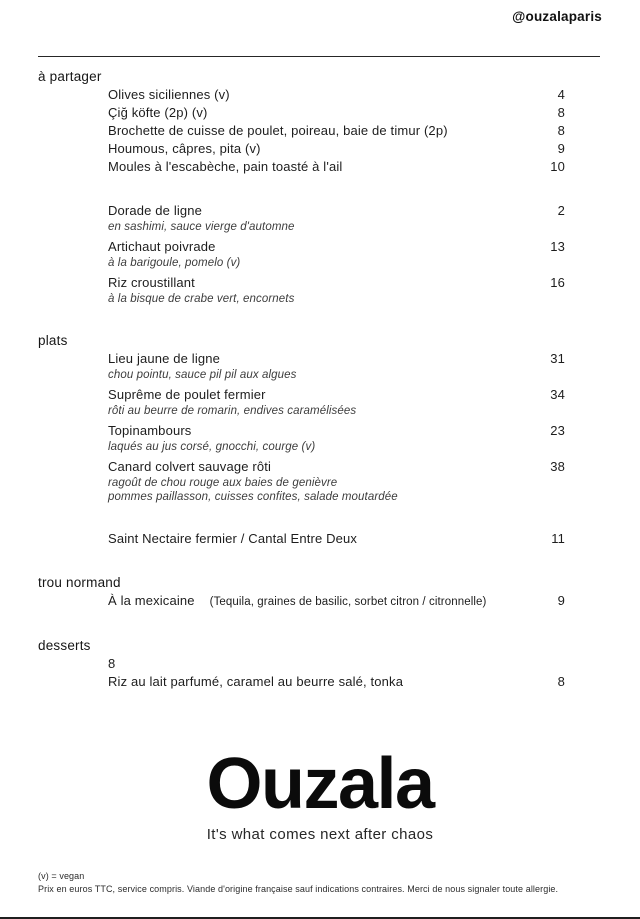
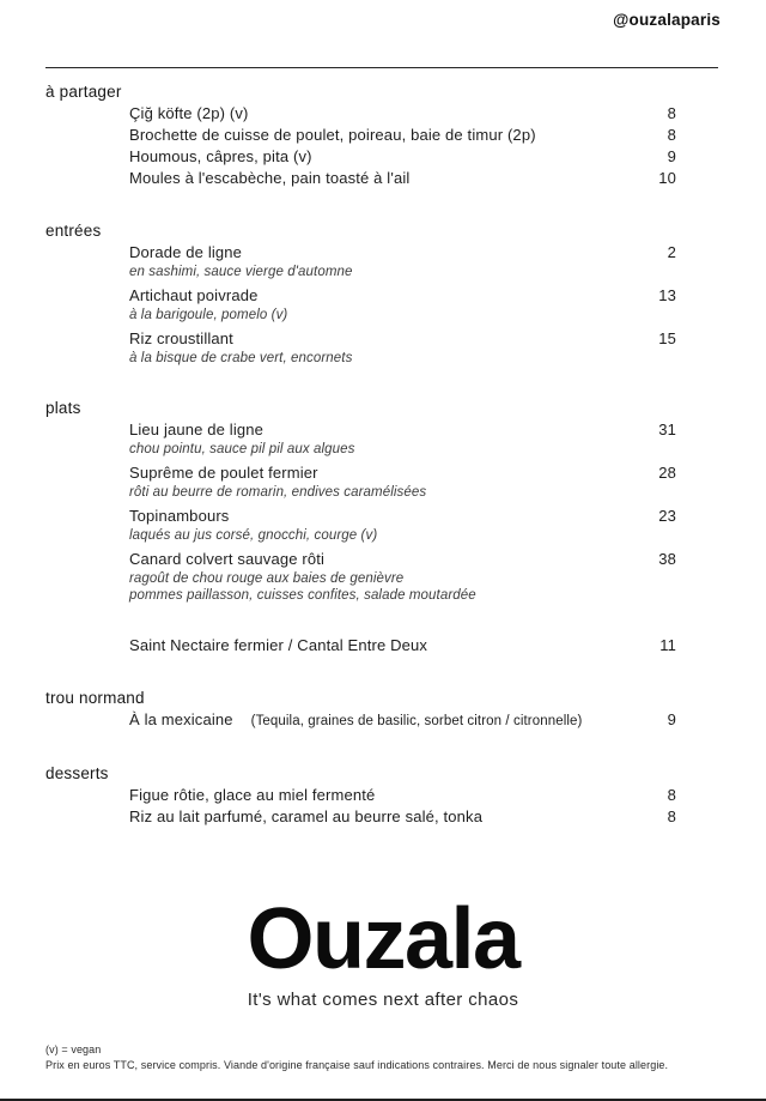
  @ouzalaparis
  à partager
- Olives siciliennes (v)
- 4
  Çiğ köfte (2p) (v)
  8
  Brochette de cuisse de poulet, poireau, baie de timur (2p)
  8
  Houmous, câpres, pita (v)
  9
  Moules à l'escabèche, pain toasté à l'ail
  10
+ entrées
  Dorade de ligne
  2
  en sashimi, sauce vierge d'automne
  Artichaut poivrade
  13
  à la barigoule, pomelo (v)
  Riz croustillant
- 16
+ 15
  à la bisque de crabe vert, encornets
  plats
  Lieu jaune de ligne
  31
  chou pointu, sauce pil pil aux algues
  Suprême de poulet fermier
- 34
+ 28
  rôti au beurre de romarin, endives caramélisées
  Topinambours
  23
  laqués au jus corsé, gnocchi, courge (v)
  Canard colvert sauvage rôti
  38
  ragoût de chou rouge aux baies de genièvre
  pommes paillasson, cuisses confites, salade moutardée
  Saint Nectaire fermier / Cantal Entre Deux
  11
  trou normand
  À la mexicaine (Tequila, graines de basilic, sorbet citron / citronnelle)
  9
  desserts
+ Figue rôtie, glace au miel fermenté
  8
  Riz au lait parfumé, caramel au beurre salé, tonka
  8
  Ouzala
  It's what comes next after chaos
  (v) = vegan
  Prix en euros TTC, service compris. Viande d'origine française sauf indications contraires. Merci de nous signaler toute allergie.
